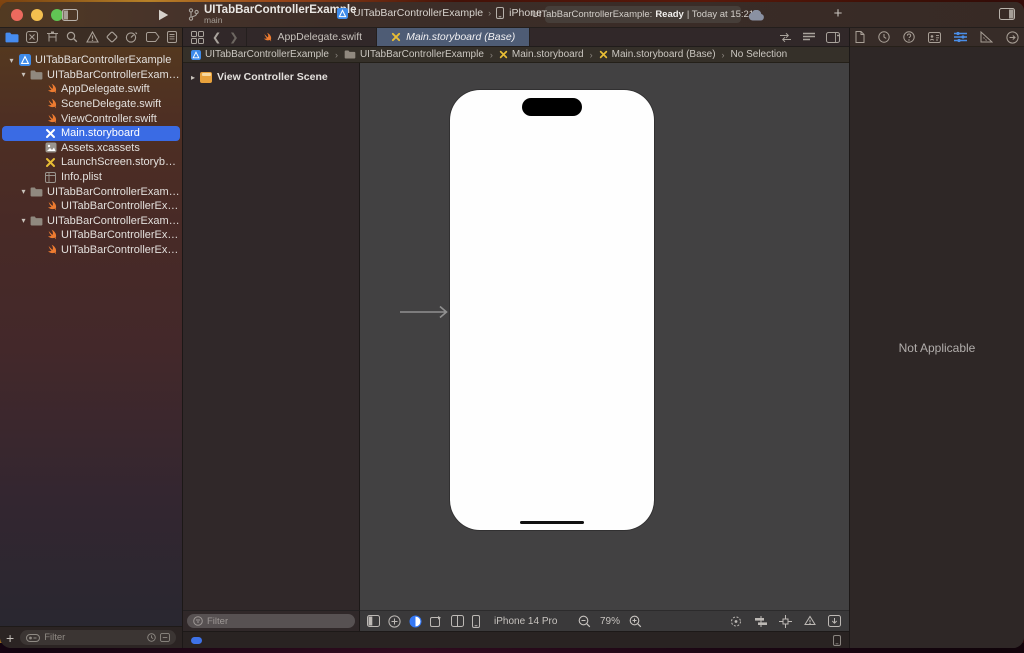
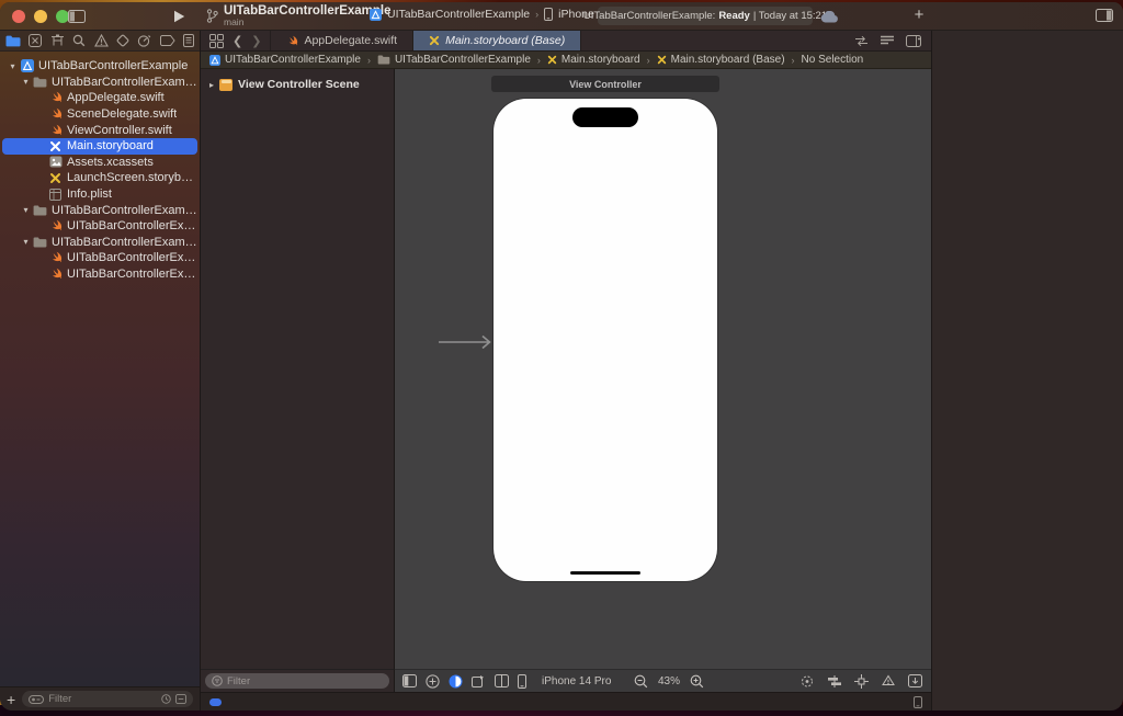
  UITabBarControllerExamle
  main
  UITabBarControllerExample
  ›
  UITabBarControllerExample:
  Ready
  | Today at 15:2
  +
  ▾
  UITabBarControllerExample
  ▾
  UITabBarControllerExampl
  AppDelegate.swift
  SceneDelegate.swift
  ViewController.swift
  Main.storyboard
  Assets.xcassets
  LaunchScreen.storyboar
  Info.plist
  ▾
  UITabBarControllerExampl
  UITabBarControllerExam
  ▾
  UITabBarControllerExampl
  UITabBarControllerExam
  UITabBarControllerExam
  +
  Filter
  ❮
  ❯
  AppDelegate.swift
  Main.storyboard (Base)
  UITabBarControllerExample
  ›
  UITabBarControllerExample
  ›
  Main.storyboard
  ›
  Main.storyboard (Base)
  ›
  No Selection
  ▸
  View Controller Scene
+ View Controller
  Filter
  iPhone 14 Pro
- 79%
+ 43%
- Not Applicable
